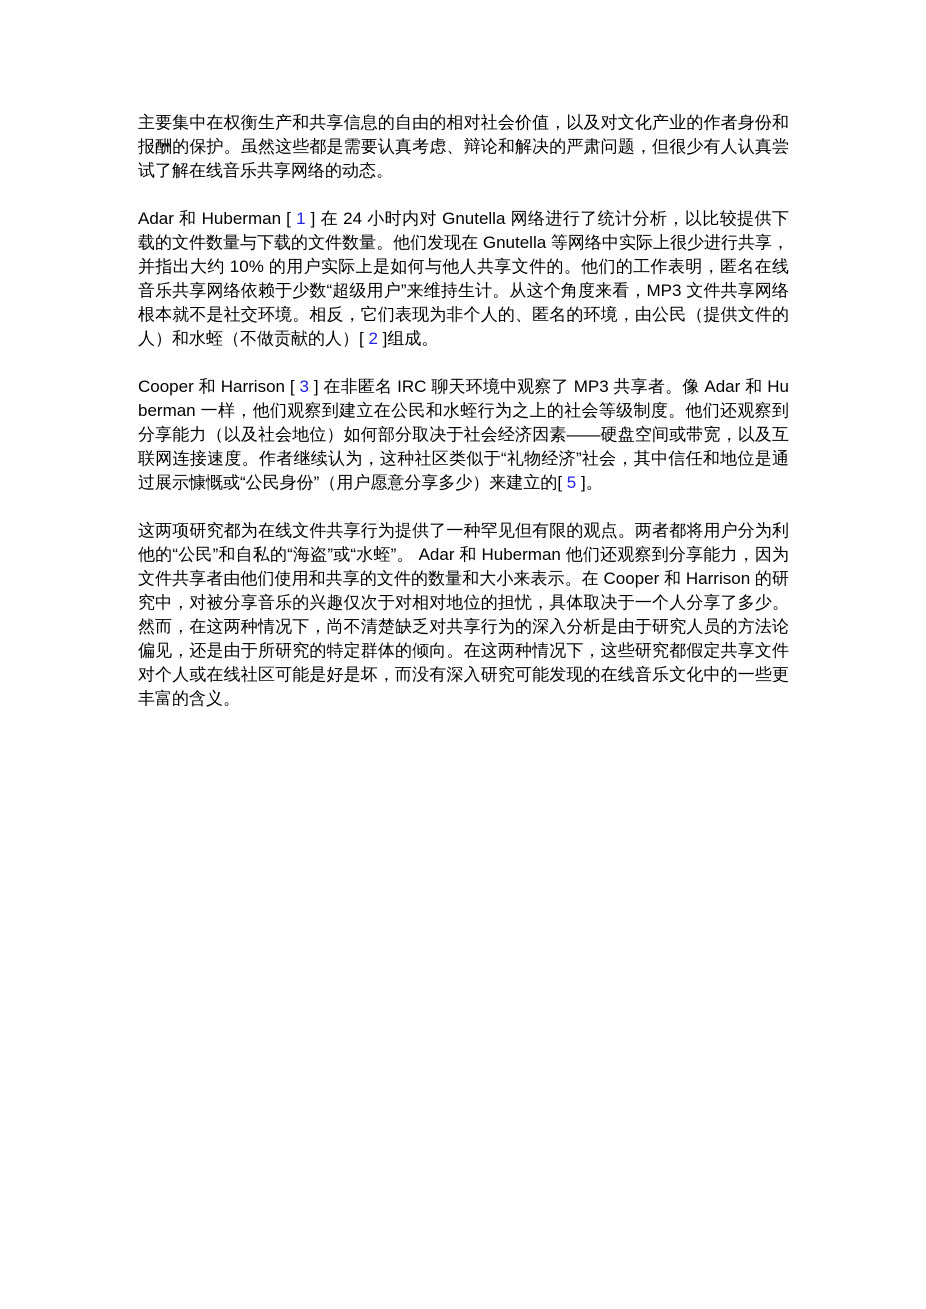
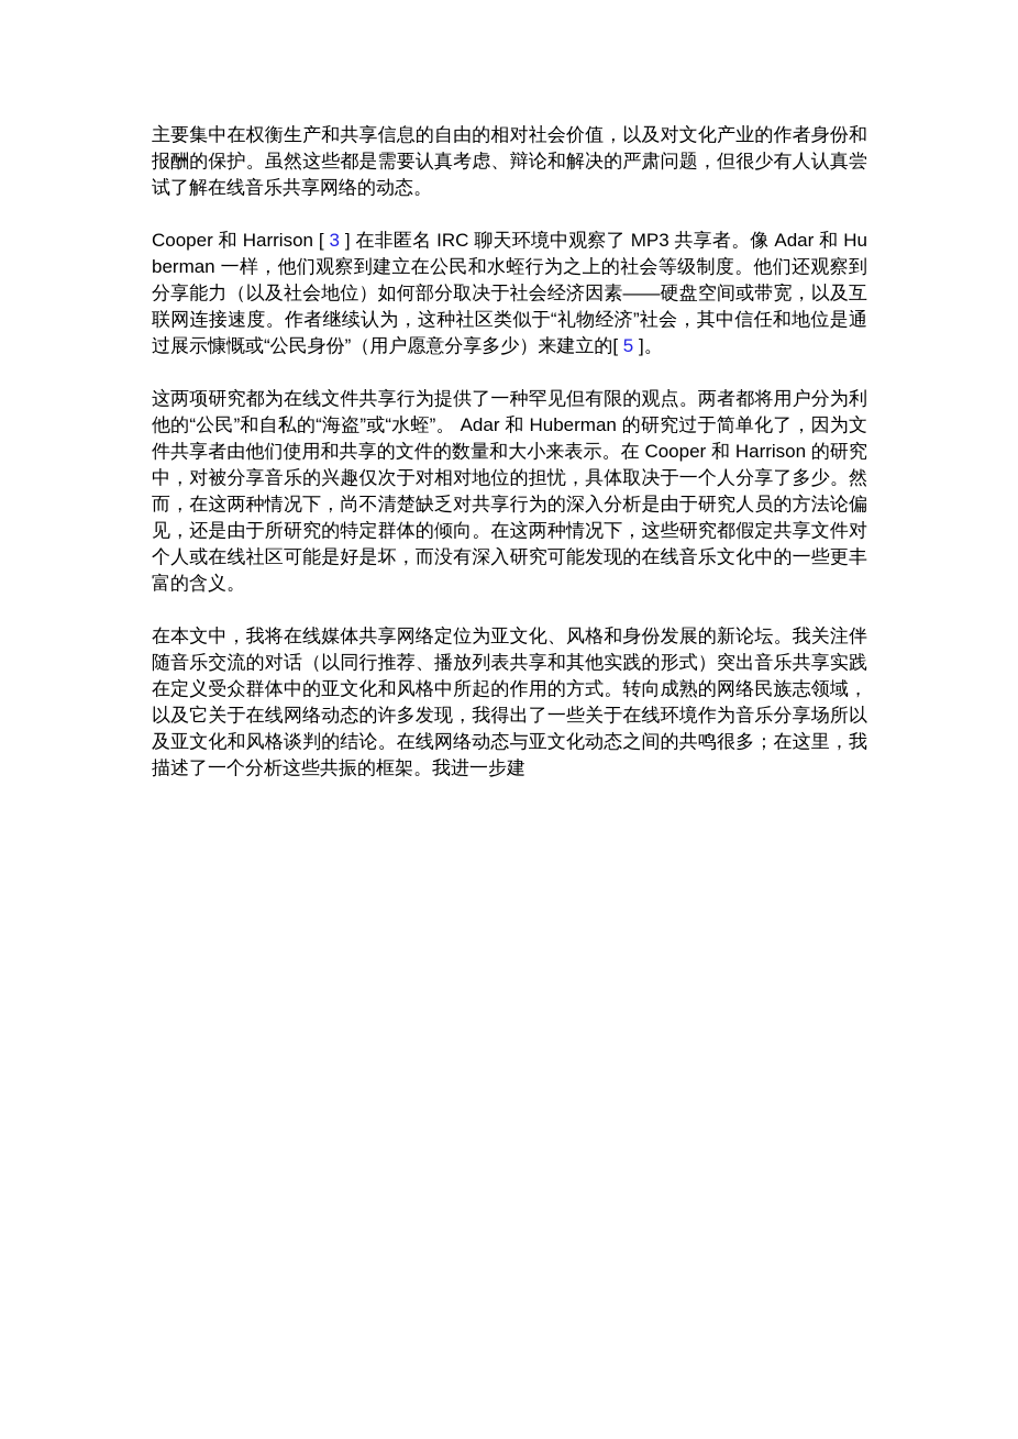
  主要集中在权衡生产和共享信息的自由的相对社会价值，以及对文化产业的作者身份和报酬的保护。虽然这些都是需要认真考虑、辩论和解决的严肃问题，但很少有人认真尝试了解在线音乐共享网络的动态。
- Adar 和 Huberman [ 1 ] 在 24 小时内对 Gnutella 网络进行了统计分析，以比较提供下载的文件数量与下载的文件数量。他们发现在 Gnutella 等网络中实际上很少进行共享，并指出大约 10% 的用户实际上是如何与他人共享文件的。他们的工作表明，匿名在线音乐共享网络依赖于少数“超级用户”来维持生计。从这个角度来看，MP3 文件共享网络根本就不是社交环境。相反，它们表现为非个人的、匿名的环境，由公民（提供文件的人）和水蛭（不做贡献的人）[ 2 ]组成。
  Cooper 和 Harrison [ 3 ] 在非匿名 IRC 聊天环境中观察了 MP3 共享者。像 Adar 和 Huberman 一样，他们观察到建立在公民和水蛭行为之上的社会等级制度。他们还观察到分享能力（以及社会地位）如何部分取决于社会经济因素——硬盘空间或带宽，以及互联网连接速度。作者继续认为，这种社区类似于“礼物经济”社会，其中信任和地位是通过展示慷慨或“公民身份”（用户愿意分享多少）来建立的[ 5 ]。
- 这两项研究都为在线文件共享行为提供了一种罕见但有限的观点。两者都将用户分为利他的“公民”和自私的“海盗”或“水蛭”。 Adar 和 Huberman 他们还观察到分享能力，因为文件共享者由他们使用和共享的文件的数量和大小来表示。在 Cooper 和 Harrison 的研究中，对被分享音乐的兴趣仅次于对相对地位的担忧，具体取决于一个人分享了多少。然而，在这两种情况下，尚不清楚缺乏对共享行为的深入分析是由于研究人员的方法论偏见，还是由于所研究的特定群体的倾向。在这两种情况下，这些研究都假定共享文件对个人或在线社区可能是好是坏，而没有深入研究可能发现的在线音乐文化中的一些更丰富的含义。
+ 这两项研究都为在线文件共享行为提供了一种罕见但有限的观点。两者都将用户分为利他的“公民”和自私的“海盗”或“水蛭”。 Adar 和 Huberman 的研究过于简单化了，因为文件共享者由他们使用和共享的文件的数量和大小来表示。在 Cooper 和 Harrison 的研究中，对被分享音乐的兴趣仅次于对相对地位的担忧，具体取决于一个人分享了多少。然而，在这两种情况下，尚不清楚缺乏对共享行为的深入分析是由于研究人员的方法论偏见，还是由于所研究的特定群体的倾向。在这两种情况下，这些研究都假定共享文件对个人或在线社区可能是好是坏，而没有深入研究可能发现的在线音乐文化中的一些更丰富的含义。
+ 在本文中，我将在线媒体共享网络定位为亚文化、风格和身份发展的新论坛。我关注伴随音乐交流的对话（以同行推荐、播放列表共享和其他实践的形式）突出音乐共享实践在定义受众群体中的亚文化和风格中所起的作用的方式。转向成熟的网络民族志领域，以及它关于在线网络动态的许多发现，我得出了一些关于在线环境作为音乐分享场所以及亚文化和风格谈判的结论。在线网络动态与亚文化动态之间的共鸣很多；在这里，我描述了一个分析这些共振的框架。我进一步建
